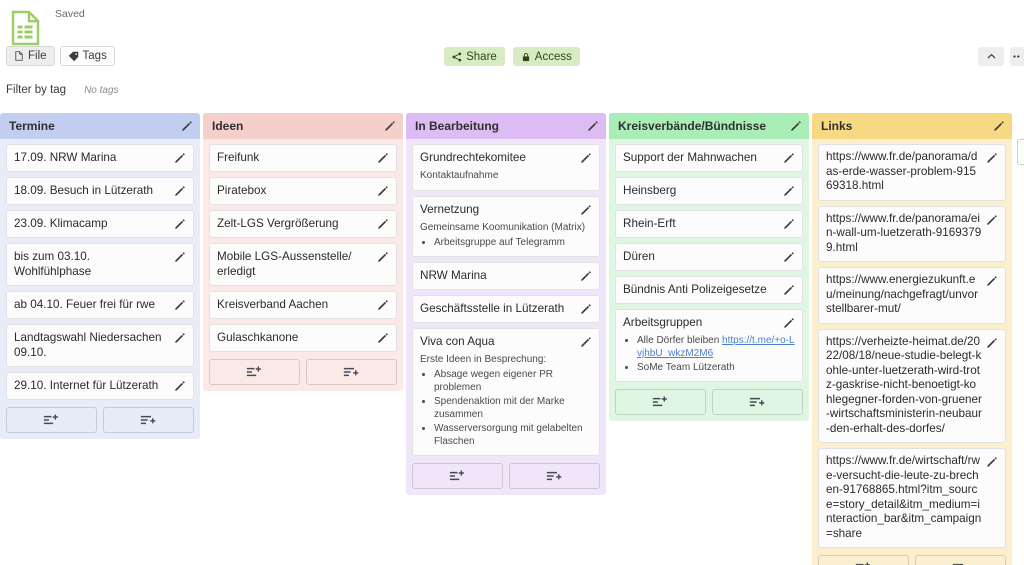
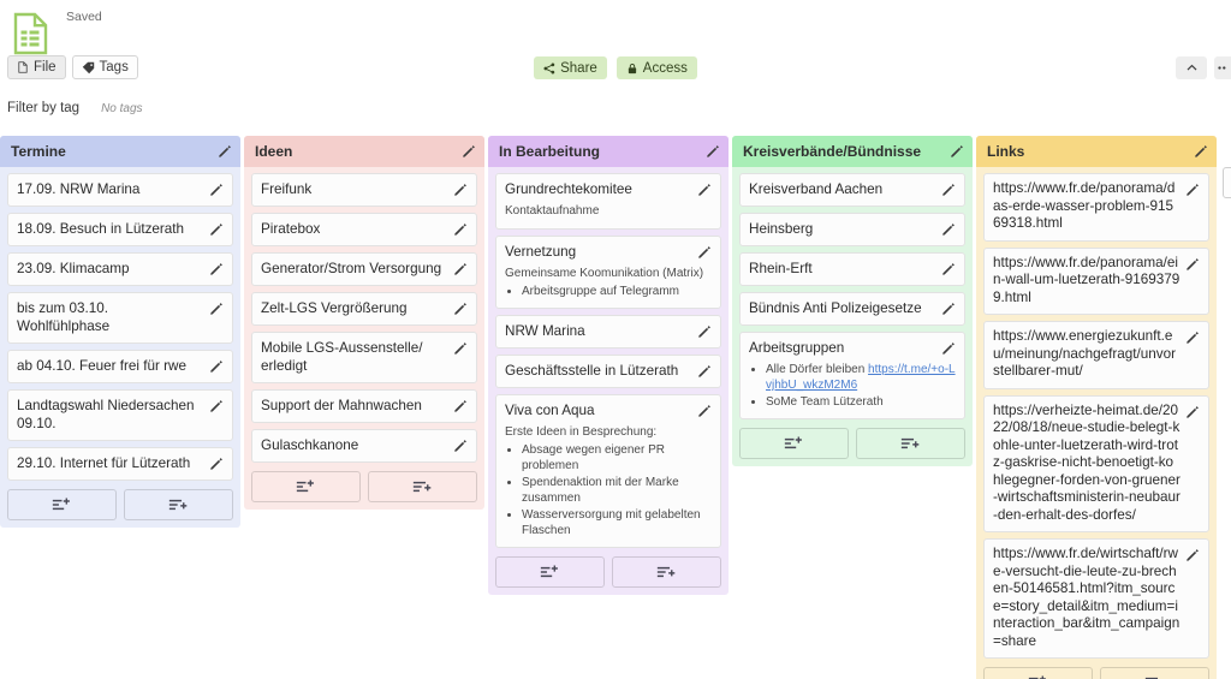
  Saved
  File
  Tags
  Share
  Access
  Filter by tag
  No tags
  Termine
  17.09. NRW Marina
  18.09. Besuch in Lützerath
  23.09. Klimacamp
  bis zum 03.10. Wohlfühlphase
  ab 04.10. Feuer frei für rwe
  Landtagswahl Niedersachen 09.10.
  29.10. Internet für Lützerath
  Ideen
  Freifunk
  Piratebox
+ Generator/Strom Versorgung
  Zelt-LGS Vergrößerung
  Mobile LGS-Aussenstelle/ erledigt
- Kreisverband Aachen
+ Support der Mahnwachen
  Gulaschkanone
  In Bearbeitung
  Grundrechtekomitee
  Kontaktaufnahme
  Vernetzung
  Gemeinsame Koomunikation (Matrix)
  Arbeitsgruppe auf Telegramm
  NRW Marina
  Geschäftsstelle in Lützerath
  Viva con Aqua
  Erste Ideen in Besprechung:
  Absage wegen eigener PR problemen
  Spendenaktion mit der Marke zusammen
  Wasserversorgung mit gelabelten Flaschen
  Kreisverbände/Bündnisse
- Support der Mahnwachen
+ Kreisverband Aachen
  Heinsberg
  Rhein-Erft
- Düren
  Bündnis Anti Polizeigesetze
  Arbeitsgruppen
  Alle Dörfer bleiben https://t.me/+o-LvjhbU_wkzM2M6
  SoMe Team Lützerath
  Links
  https://www.fr.de/panorama/das-erde-wasser-problem-91569318.html
  https://www.fr.de/panorama/ein-wall-um-luetzerath-91693799.html
  https://www.energiezukunft.eu/meinung/nachgefragt/unvorstellbarer-mut/
  https://verheizte-heimat.de/2022/08/18/neue-studie-belegt-kohle-unter-luetzerath-wird-trotz-gaskrise-nicht-benoetigt-kohlegegner-forden-von-gruener-wirtschaftsministerin-neubaur-den-erhalt-des-dorfes/
- https://www.fr.de/wirtschaft/rwe-versucht-die-leute-zu-brechen-91768865.html?itm_source=story_detail&itm_medium=interaction_bar&itm_campaign=share
+ https://www.fr.de/wirtschaft/rwe-versucht-die-leute-zu-brechen-50146581.html?itm_source=story_detail&itm_medium=interaction_bar&itm_campaign=share
